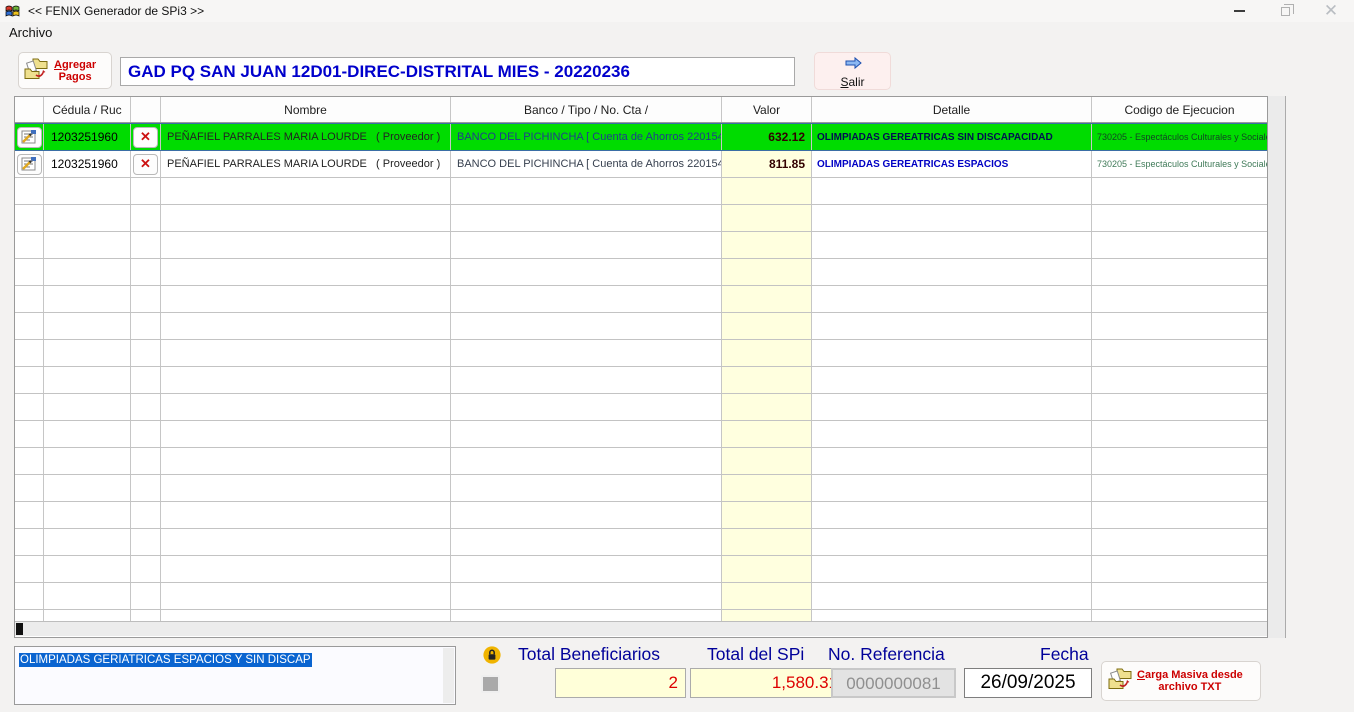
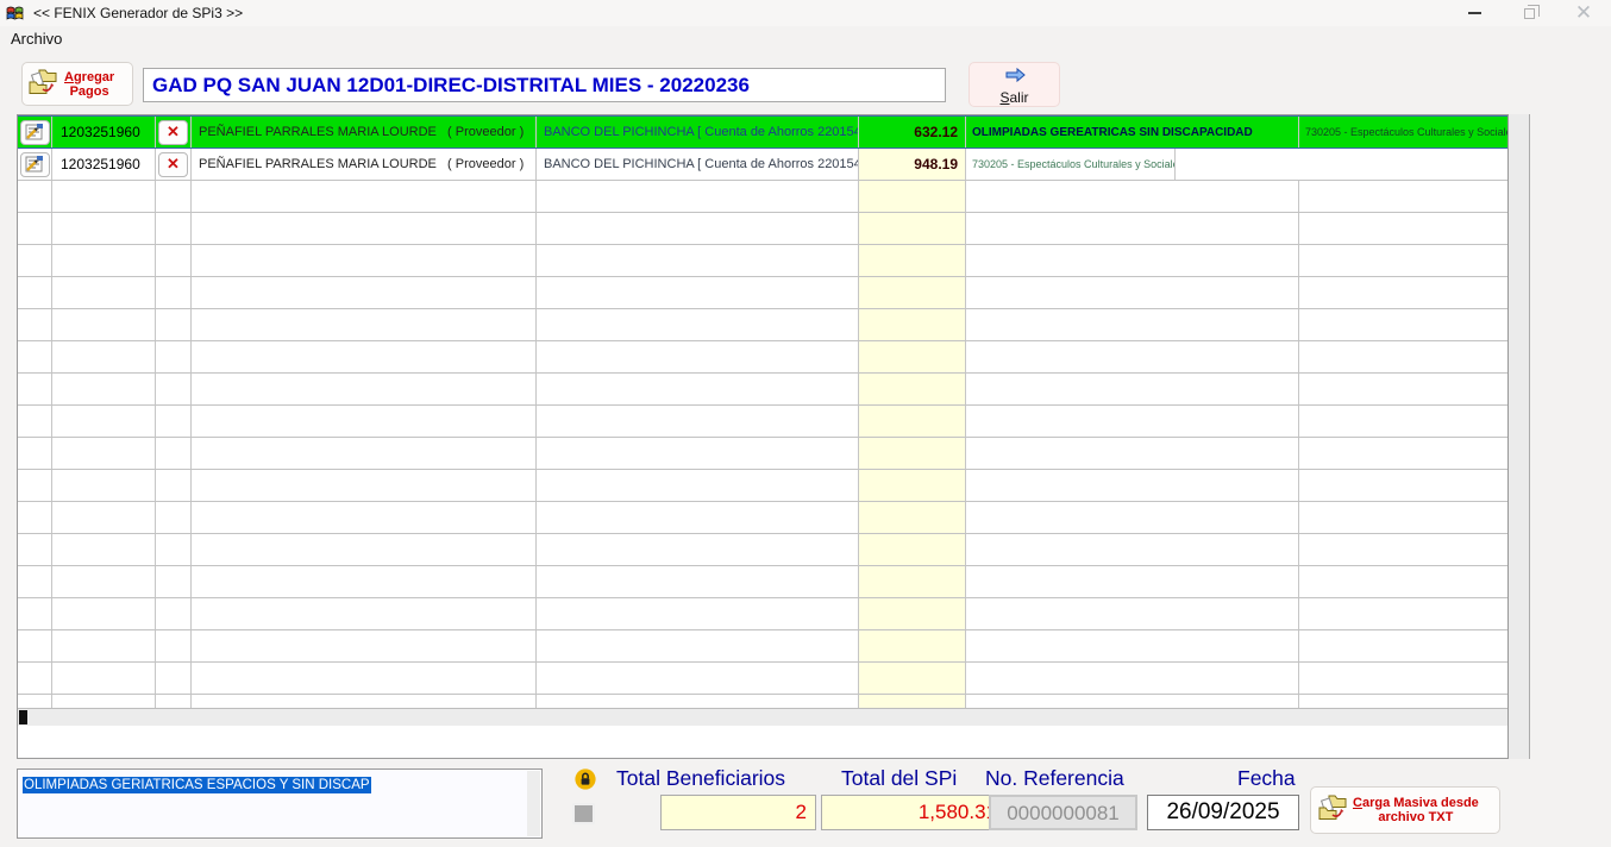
  << FENIX Generador de SPi3 >>
  ✕
  Archivo
  Agregar
  Pagos
  GAD PQ SAN JUAN 12D01-DIREC-DISTRITAL MIES - 20220236
  Salir
- Cédula / Ruc
- Nombre
- Banco / Tipo / No. Cta /
- Valor
- Detalle
- Codigo de Ejecucion
  1203251960
  PEÑAFIEL PARRALES MARIA LOURDE ( Proveedor )
  BANCO DEL PICHINCHA [ Cuenta de Ahorros 220154
  632.12
  OLIMPIADAS GEREATRICAS SIN DISCAPACIDAD
  730205 - Espectáculos Culturales y Social
  1203251960
  PEÑAFIEL PARRALES MARIA LOURDE ( Proveedor )
  BANCO DEL PICHINCHA [ Cuenta de Ahorros 220154
- 811.85
+ 948.19
- OLIMPIADAS GEREATRICAS ESPACIOS
  730205 - Espectáculos Culturales y Social
  OLIMPIADAS GERIATRICAS ESPACIOS Y SIN DISCAP
  Total Beneficiarios
  2
  Total del SPi
  1,580.3
  No. Referencia
  0000000081
  Fecha
  26/09/2025
  Carga Masiva desde
  archivo TXT
